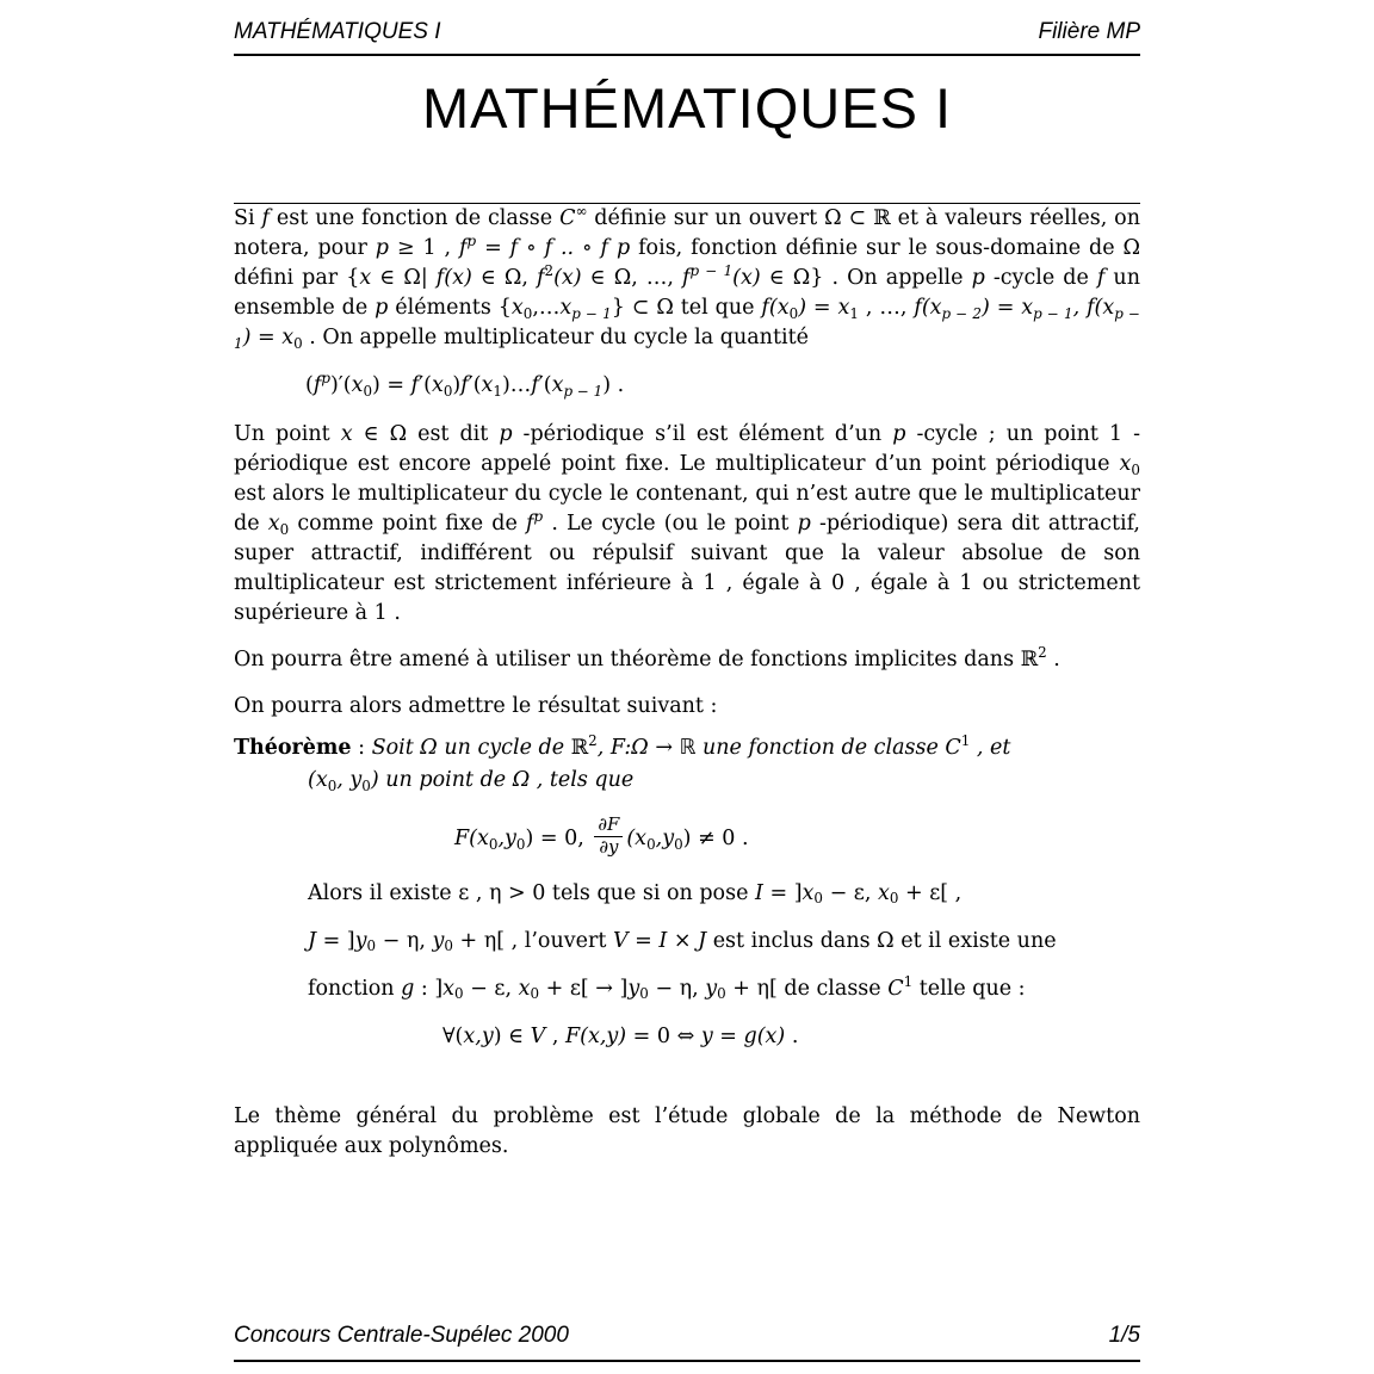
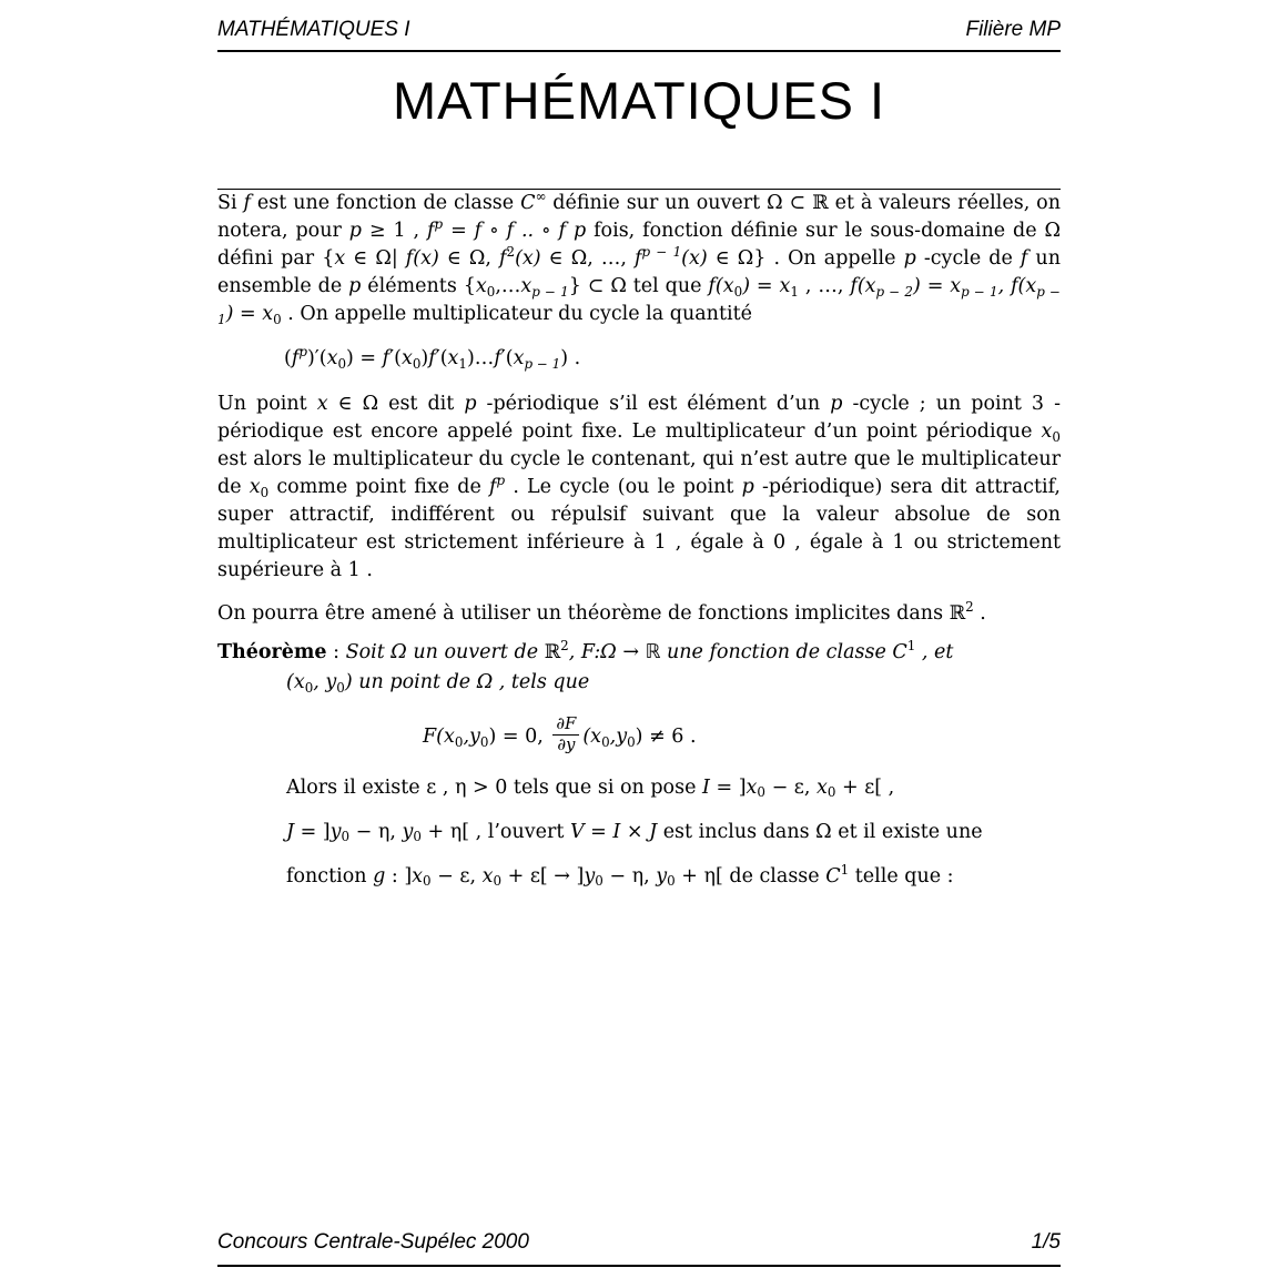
  MATHÉMATIQUES I
  Filière MP
  MATHÉMATIQUES I
  Si f est une fonction de classe C∞ définie sur un ouvert Ω ⊂ ℝ et à valeurs réelles, on notera, pour p ≥ 1 , fp = f ∘ f .. ∘ f p fois, fonction définie sur le sous-domaine de Ω défini par {x ∈ Ω| f(x) ∈ Ω, f2(x) ∈ Ω, …, fp − 1(x) ∈ Ω} . On appelle p -cycle de f un ensemble de p éléments {x0,…xp − 1} ⊂ Ω tel que f(x0) = x1 , …, f(xp − 2) = xp − 1, f(xp − 1) = x0 . On appelle multiplicateur du cycle la quantité
  (fp)′(x0) = f′(x0)f′(x1)…f′(xp − 1) .
- Un point x ∈ Ω est dit p -périodique s’il est élément d’un p -cycle ; un point 1 - périodique est encore appelé point fixe. Le multiplicateur d’un point périodique x0 est alors le multiplicateur du cycle le contenant, qui n’est autre que le multiplicateur de x0 comme point fixe de fp . Le cycle (ou le point p -périodique) sera dit attractif, super attractif, indifférent ou répulsif suivant que la valeur absolue de son multiplicateur est strictement inférieure à 1 , égale à 0 , égale à 1 ou strictement supérieure à 1 .
+ Un point x ∈ Ω est dit p -périodique s’il est élément d’un p -cycle ; un point 3 - périodique est encore appelé point fixe. Le multiplicateur d’un point périodique x0 est alors le multiplicateur du cycle le contenant, qui n’est autre que le multiplicateur de x0 comme point fixe de fp . Le cycle (ou le point p -périodique) sera dit attractif, super attractif, indifférent ou répulsif suivant que la valeur absolue de son multiplicateur est strictement inférieure à 1 , égale à 0 , égale à 1 ou strictement supérieure à 1 .
  On pourra être amené à utiliser un théorème de fonctions implicites dans ℝ2 .
- On pourra alors admettre le résultat suivant :
- Théorème : Soit Ω un cycle de ℝ2, F:Ω → ℝ une fonction de classe C1 , et
+ Théorème : Soit Ω un ouvert de ℝ2, F:Ω → ℝ une fonction de classe C1 , et
  (x0, y0) un point de Ω , tels que
  F(x0,y0) = 0,
  ∂F
  ∂y
- (x0,y0) ≠ 0 .
+ (x0,y0) ≠ 6 .
  Alors il existe ε , η > 0 tels que si on pose I = ]x0 − ε, x0 + ε[ ,
  J = ]y0 − η, y0 + η[ , l’ouvert V = I × J est inclus dans Ω et il existe une
  fonction g : ]x0 − ε, x0 + ε[ → ]y0 − η, y0 + η[ de classe C1 telle que :
- ∀(x,y) ∈ V , F(x,y) = 0 ⇔ y = g(x) .
- Le thème général du problème est l’étude globale de la méthode de Newton appliquée aux polynômes.
  Concours Centrale-Supélec 2000
  1/5
